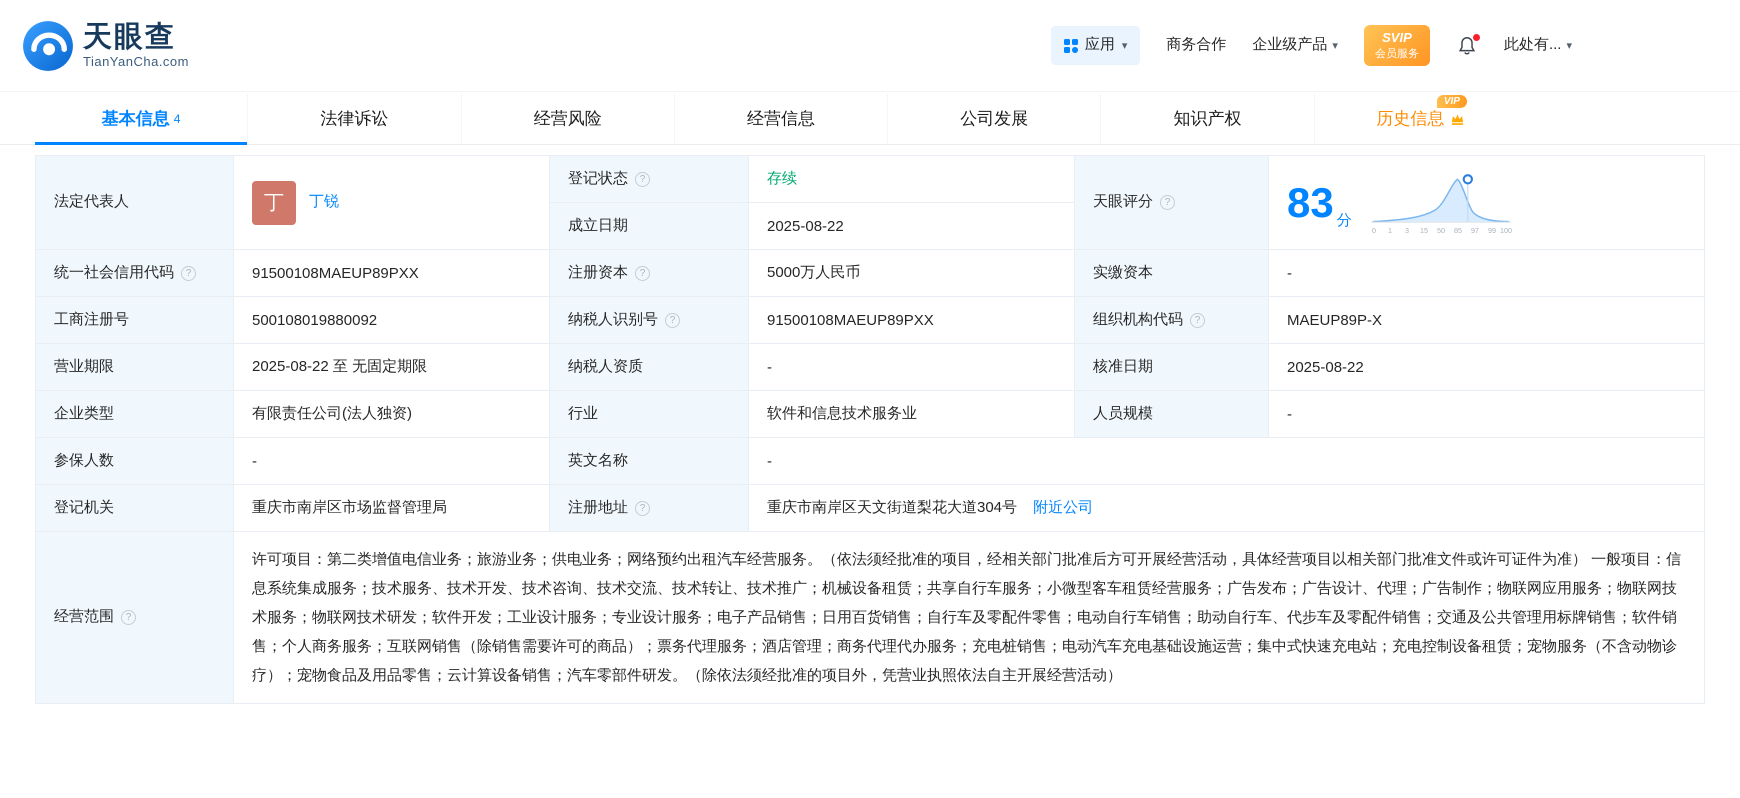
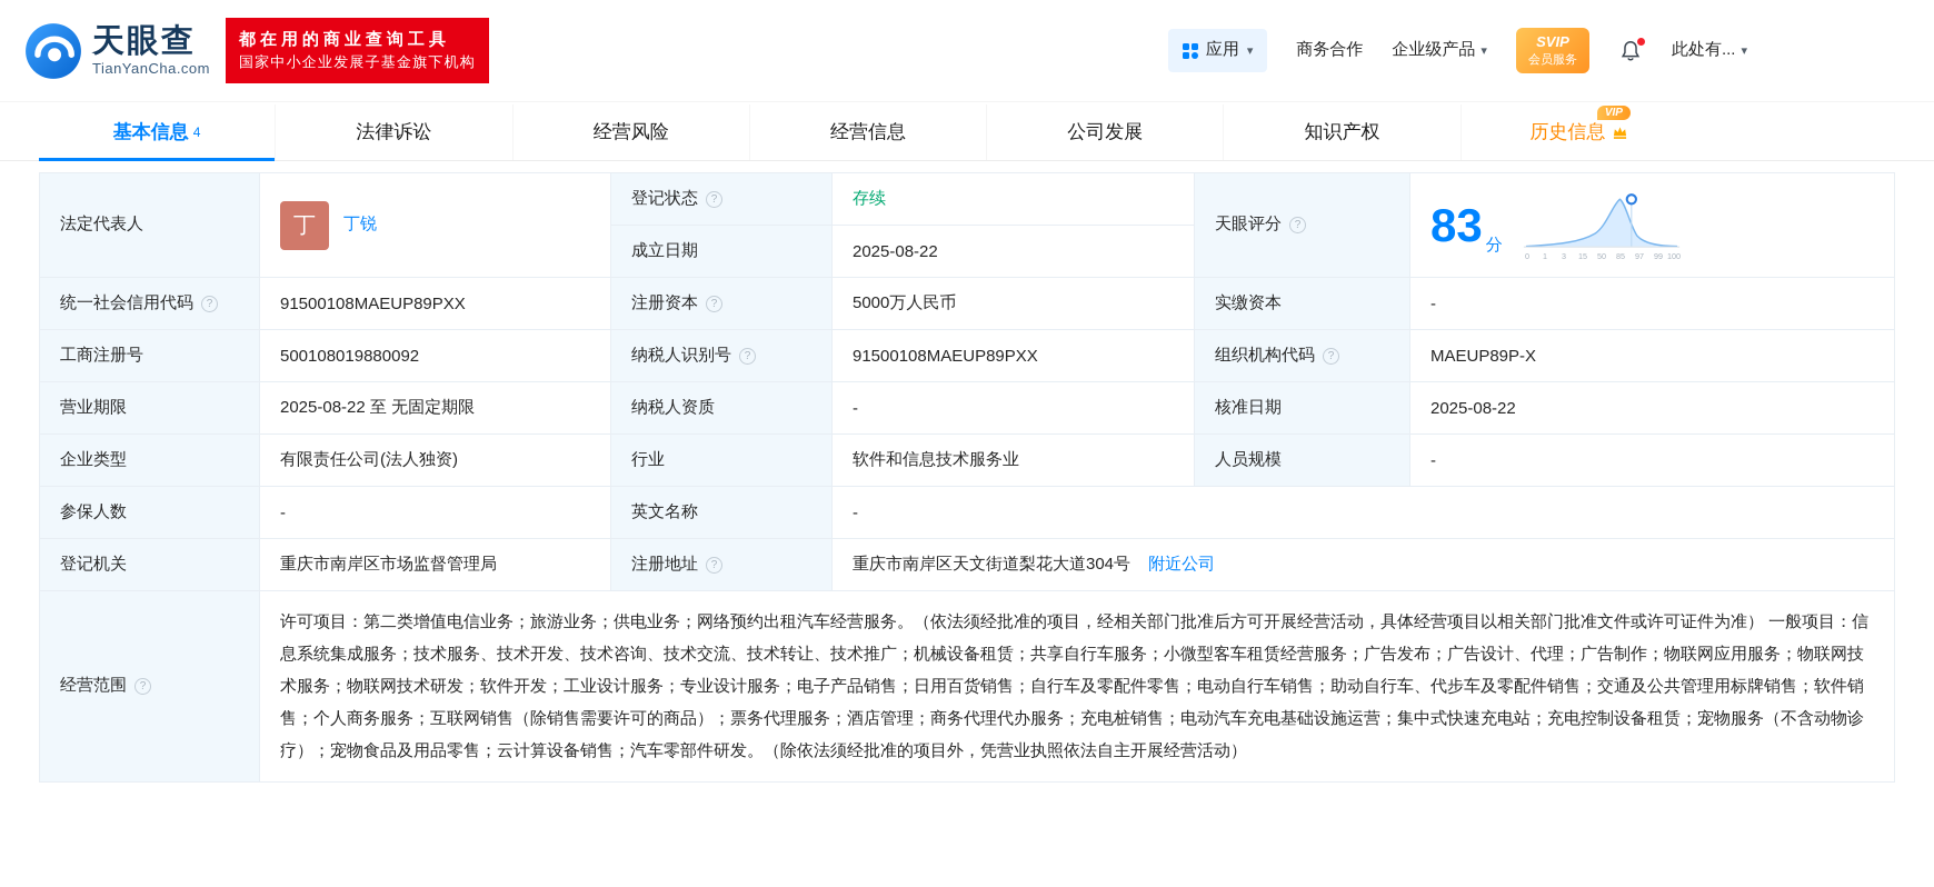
  天眼查
  TianYanCha.com
+ 都在用的商业查询工具
+ 国家中小企业发展子基金旗下机构
  应用
  ▾
  商务合作
  企业级产品
  ▾
  SVIP
  会员服务
  此处有...
  ▾
  基本信息
  4
  法律诉讼
  经营风险
  经营信息
  公司发展
  知识产权
  VIP
  历史信息
  法定代表人	丁 丁锐	登记状态 ?	存续	天眼评分 ?	83 分 0 1 3 15 50 85 97 99 100
  成立日期	2025-08-22
  统一社会信用代码 ?	91500108MAEUP89PXX	注册资本 ?	5000万人民币	实缴资本	-
  工商注册号	500108019880092	纳税人识别号 ?	91500108MAEUP89PXX	组织机构代码 ?	MAEUP89P-X
  营业期限	2025-08-22 至 无固定期限	纳税人资质	-	核准日期	2025-08-22
  企业类型	有限责任公司(法人独资)	行业	软件和信息技术服务业	人员规模	-
  参保人数	-	英文名称	-
  登记机关	重庆市南岸区市场监督管理局	注册地址 ?	重庆市南岸区天文街道梨花大道304号 附近公司
  经营范围 ?	许可项目：第二类增值电信业务；旅游业务；供电业务；网络预约出租汽车经营服务。（依法须经批准的项目，经相关部门批准后方可开展经营活动，具体经营项目以相关部门批准文件或许可证件为准） 一般项目：信息系统集成服务；技术服务、技术开发、技术咨询、技术交流、技术转让、技术推广；机械设备租赁；共享自行车服务；小微型客车租赁经营服务；广告发布；广告设计、代理；广告制作；物联网应用服务；物联网技术服务；物联网技术研发；软件开发；工业设计服务；专业设计服务；电子产品销售；日用百货销售；自行车及零配件零售；电动自行车销售；助动自行车、代步车及零配件销售；交通及公共管理用标牌销售；软件销售；个人商务服务；互联网销售（除销售需要许可的商品）；票务代理服务；酒店管理；商务代理代办服务；充电桩销售；电动汽车充电基础设施运营；集中式快速充电站；充电控制设备租赁；宠物服务（不含动物诊疗）；宠物食品及用品零售；云计算设备销售；汽车零部件研发。（除依法须经批准的项目外，凭营业执照依法自主开展经营活动）
